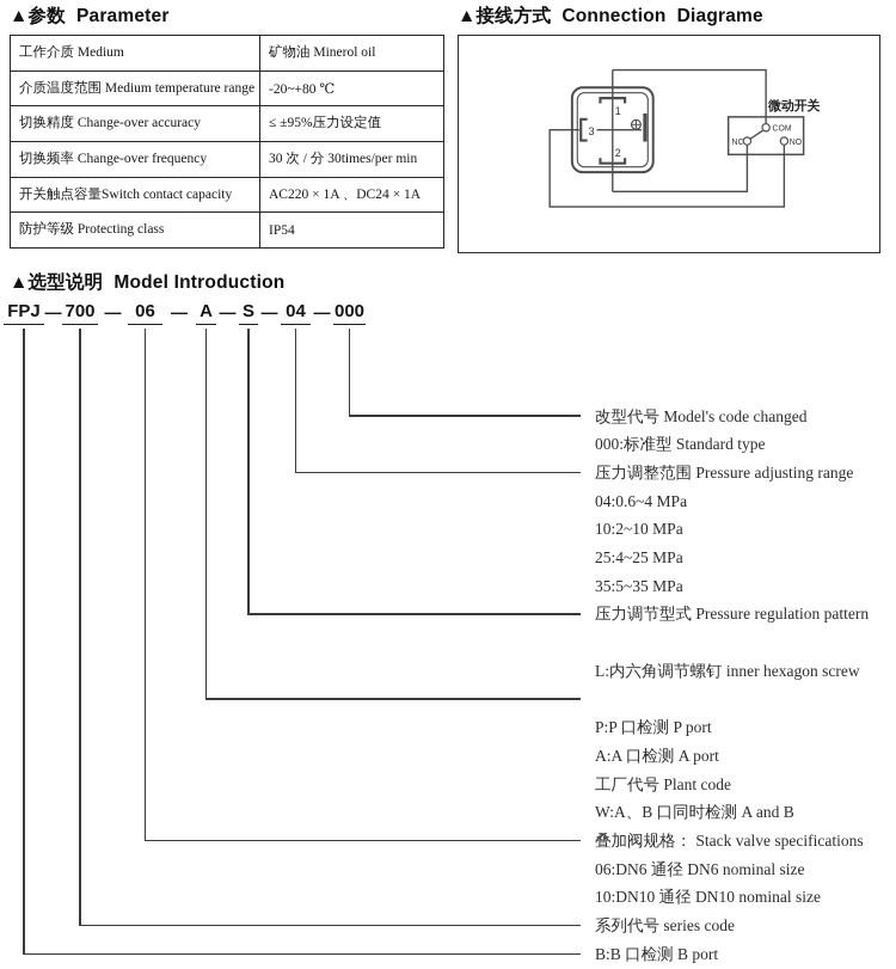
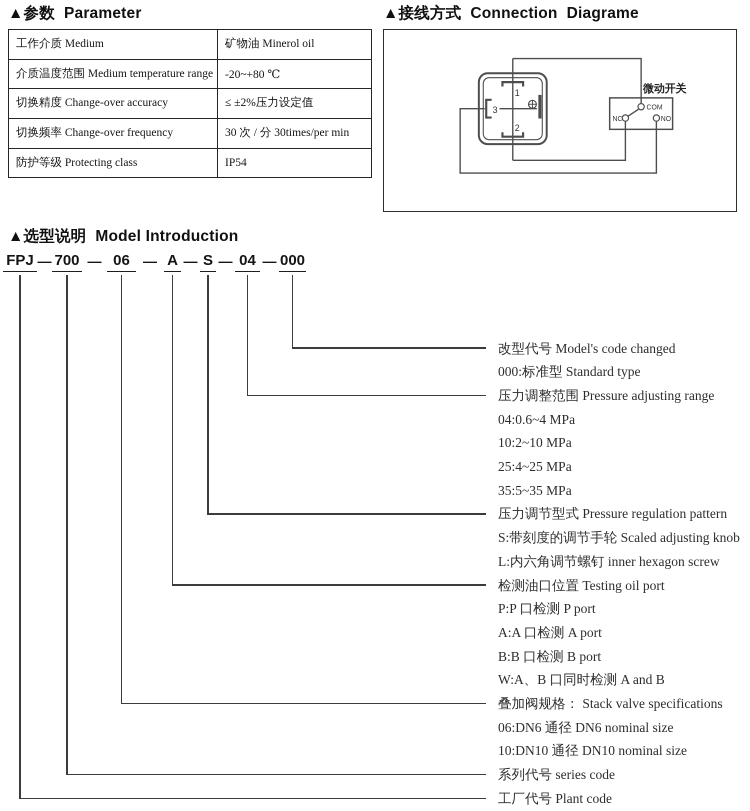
  ▲参数 Parameter
  ▲接线方式 Connection Diagrame
  ▲选型说明 Model Introduction
  工作介质 Medium	矿物油 Minerol oil
  介质温度范围 Medium temperature range	-20~+80 ℃
- 切换精度 Change-over accuracy	≤ ±95%压力设定值
+ 切换精度 Change-over accuracy	≤ ±2%压力设定值
  切换频率 Change-over frequency	30 次 / 分 30times/per min
- 开关触点容量Switch contact capacity	AC220 × 1A 、DC24 × 1A
  防护等级 Protecting class	IP54
  微动开关
  1
  2
  3
  FPJ
  —
  700
  —
  06
  —
  A
  —
  S
  —
  04
  —
  000
  改型代号 Model's code changed
  000:标准型 Standard type
  压力调整范围 Pressure adjusting range
  04:0.6~4 MPa
  10:2~10 MPa
  25:4~25 MPa
  35:5~35 MPa
  压力调节型式 Pressure regulation pattern
+ S:带刻度的调节手轮 Scaled adjusting knob
  L:内六角调节螺钉 inner hexagon screw
+ 检测油口位置 Testing oil port
  P:P 口检测 P port
  A:A 口检测 A port
- 工厂代号 Plant code
+ B:B 口检测 B port
  W:A、B 口同时检测 A and B
  叠加阀规格： Stack valve specifications
  06:DN6 通径 DN6 nominal size
  10:DN10 通径 DN10 nominal size
  系列代号 series code
- B:B 口检测 B port
+ 工厂代号 Plant code
